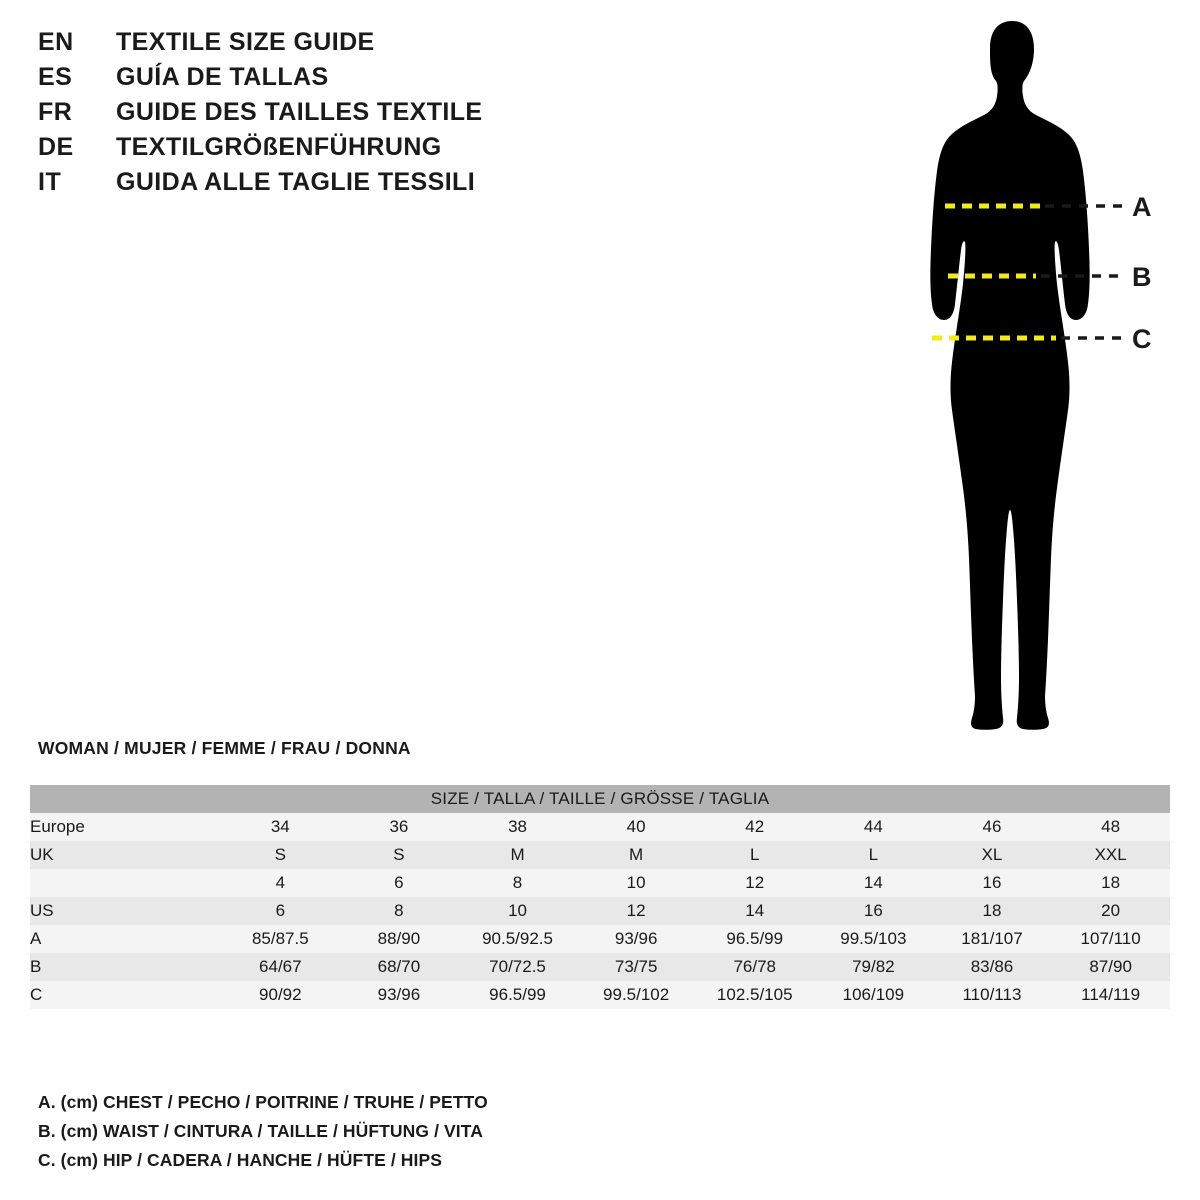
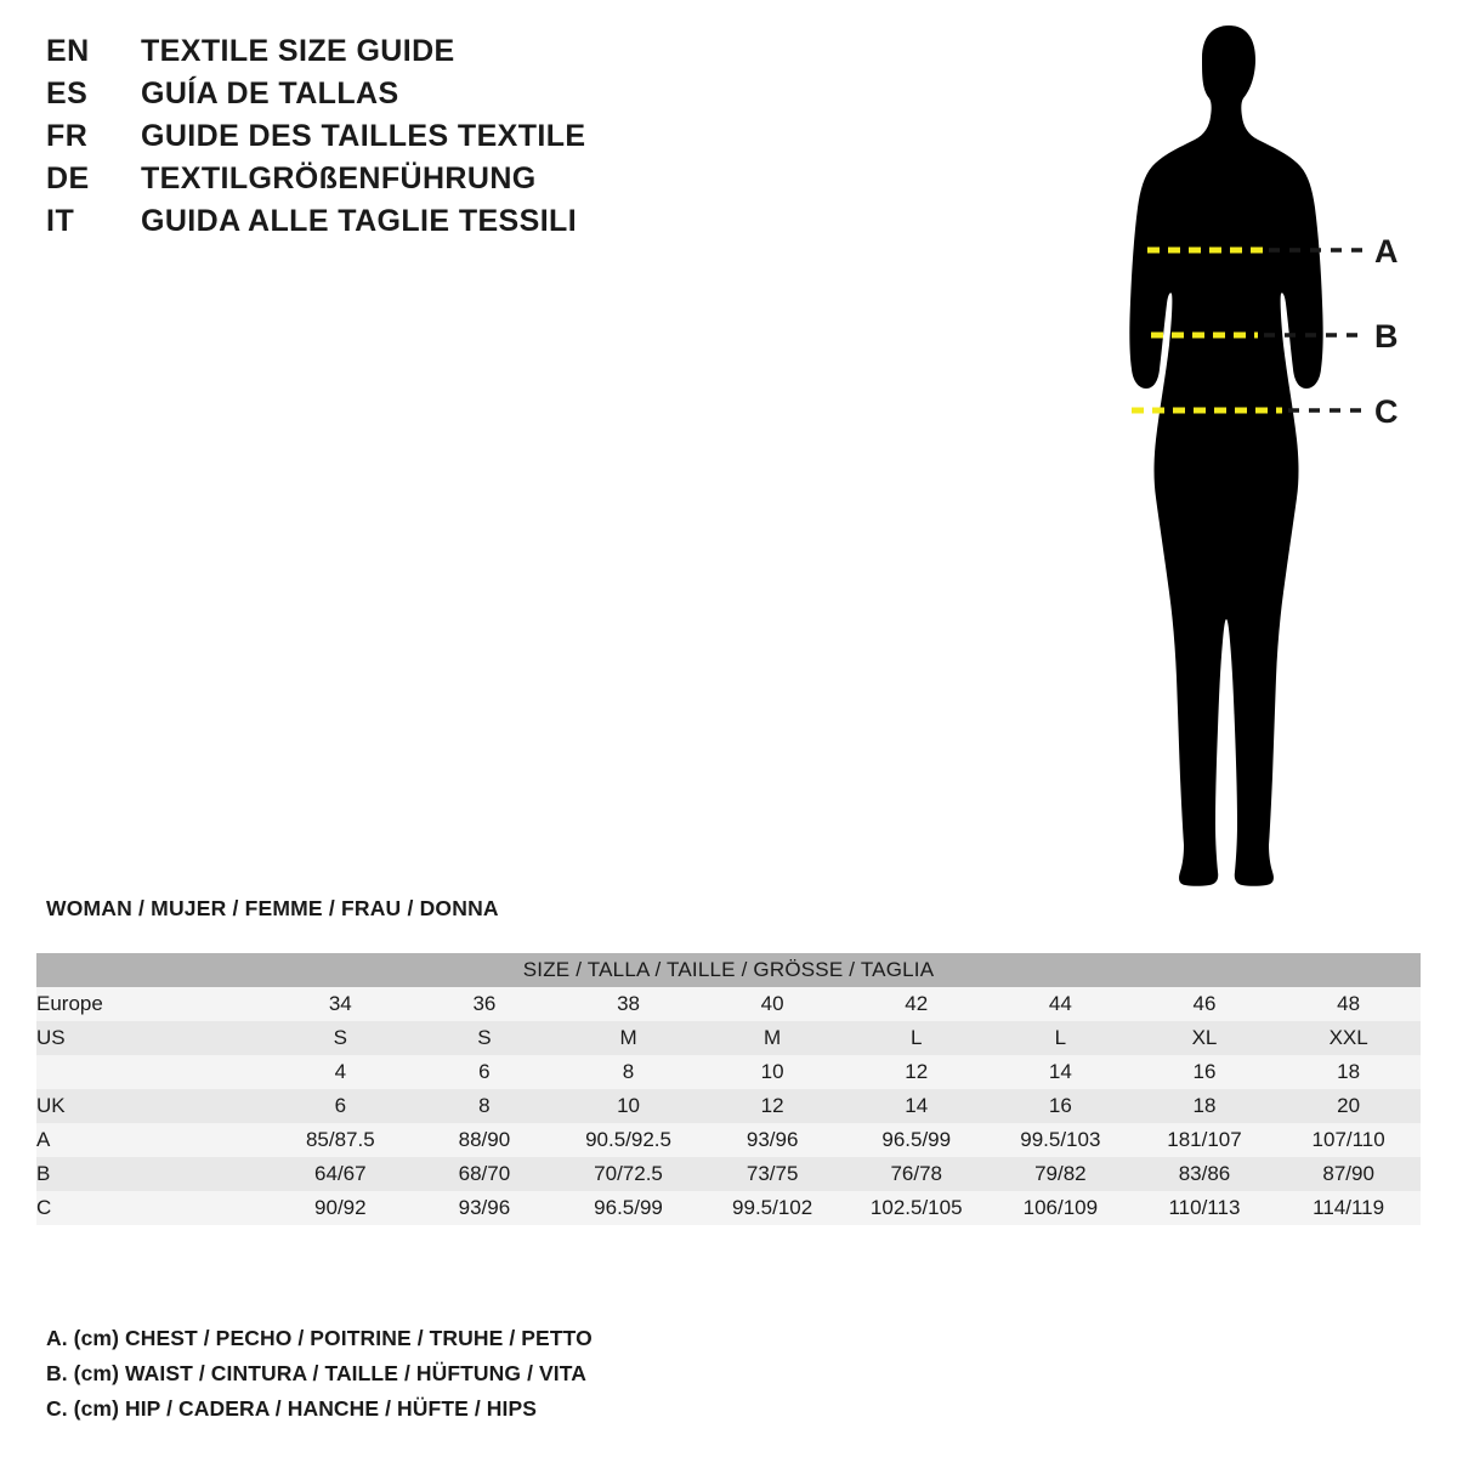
  EN
  TEXTILE SIZE GUIDE
  ES
  GUÍA DE TALLAS
  FR
  GUIDE DES TAILLES TEXTILE
  DE
  TEXTILGRÖßENFÜHRUNG
  IT
  GUIDA ALLE TAGLIE TESSILI
  A
  B
  C
  WOMAN / MUJER / FEMME / FRAU / DONNA
  SIZE / TALLA / TAILLE / GRÖSSE / TAGLIA
  Europe	34	36	38	40	42	44	46	48
- UK	S	S	M	M	L	L	XL	XXL
+ US	S	S	M	M	L	L	XL	XXL
  	4	6	8	10	12	14	16	18
- US	6	8	10	12	14	16	18	20
+ UK	6	8	10	12	14	16	18	20
  A	85/87.5	88/90	90.5/92.5	93/96	96.5/99	99.5/103	181/107	107/110
  B	64/67	68/70	70/72.5	73/75	76/78	79/82	83/86	87/90
  C	90/92	93/96	96.5/99	99.5/102	102.5/105	106/109	110/113	114/119
  A. (cm) CHEST / PECHO / POITRINE / TRUHE / PETTO
  B. (cm) WAIST / CINTURA / TAILLE / HÜFTUNG / VITA
  C. (cm) HIP / CADERA / HANCHE / HÜFTE / HIPS
